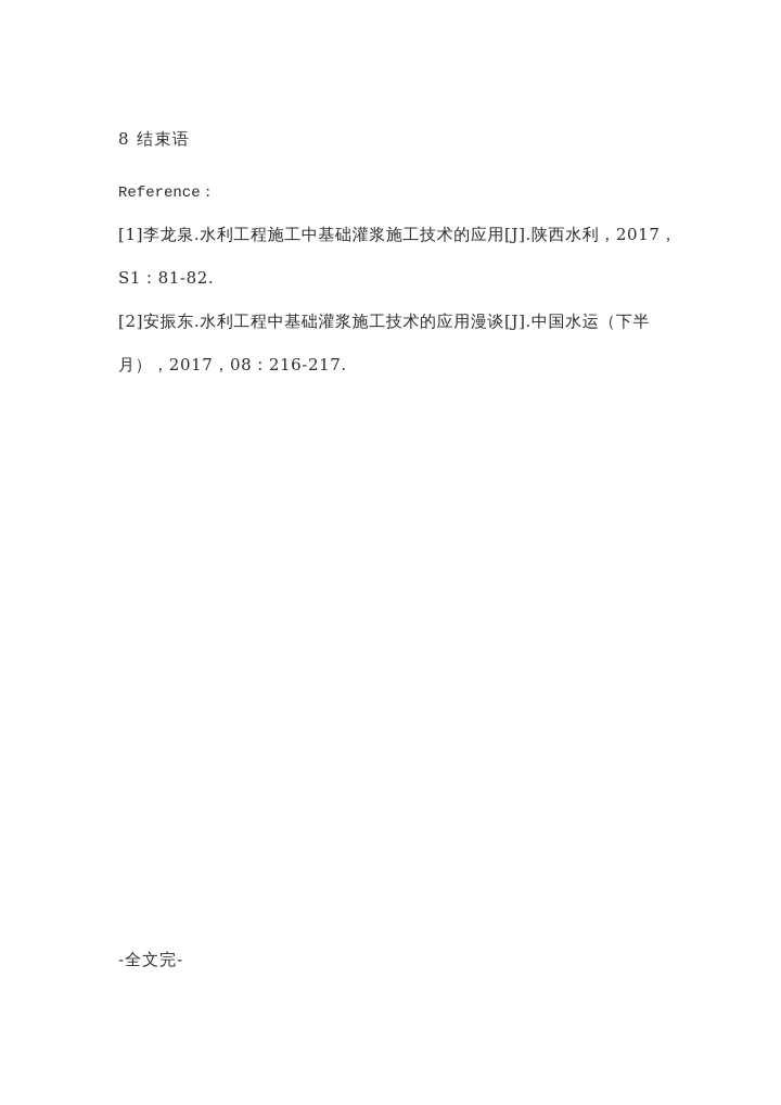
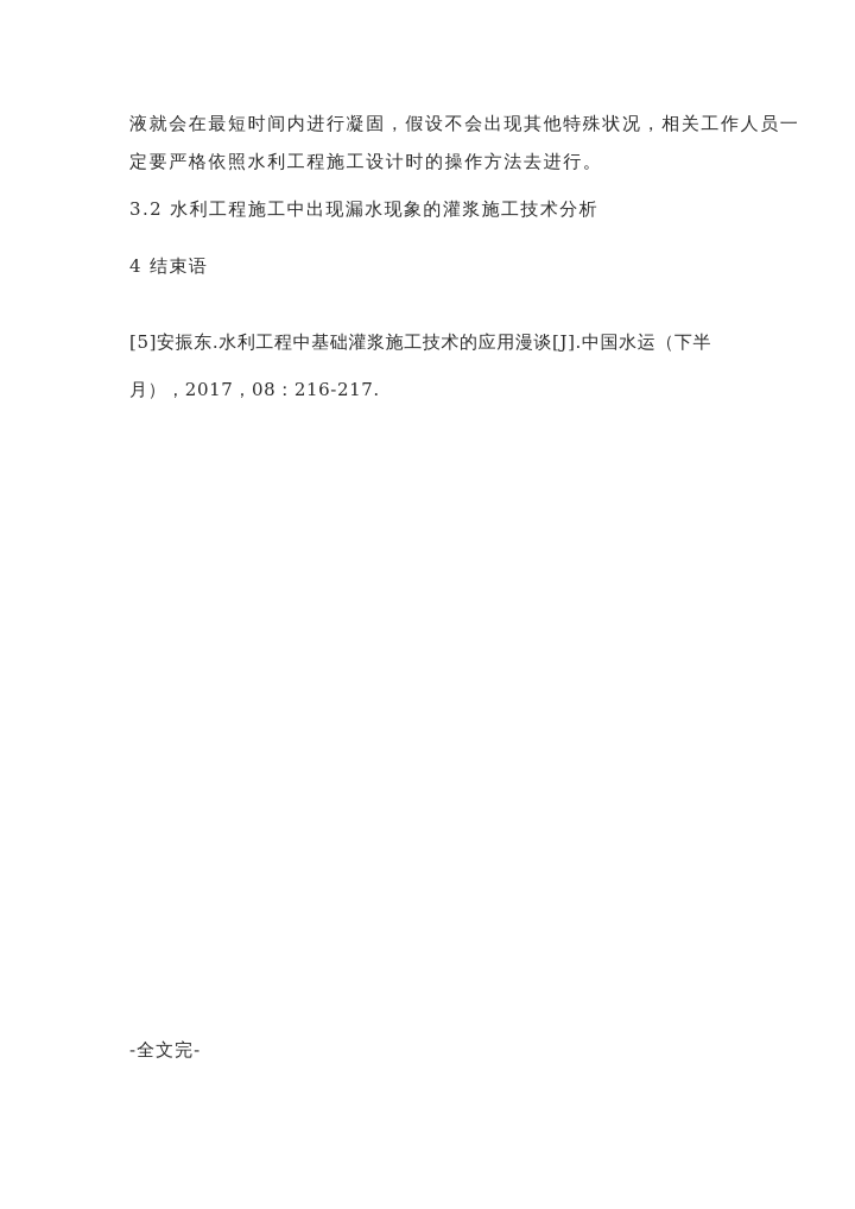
+ 液就会在最短时间内进行凝固，假设不会出现其他特殊状况，相关工作人员一
+ 定要严格依照水利工程施工设计时的操作方法去进行。
+ 3.2 水利工程施工中出现漏水现象的灌浆施工技术分析
- 8 结束语
+ 4 结束语
- Reference：
- [1]李龙泉.水利工程施工中基础灌浆施工技术的应用[J].陕西水利，2017，
- S1：81-82.
- [2]安振东.水利工程中基础灌浆施工技术的应用漫谈[J].中国水运（下半
+ [5]安振东.水利工程中基础灌浆施工技术的应用漫谈[J].中国水运（下半
  月），2017，08：216-217.
  -全文完-
